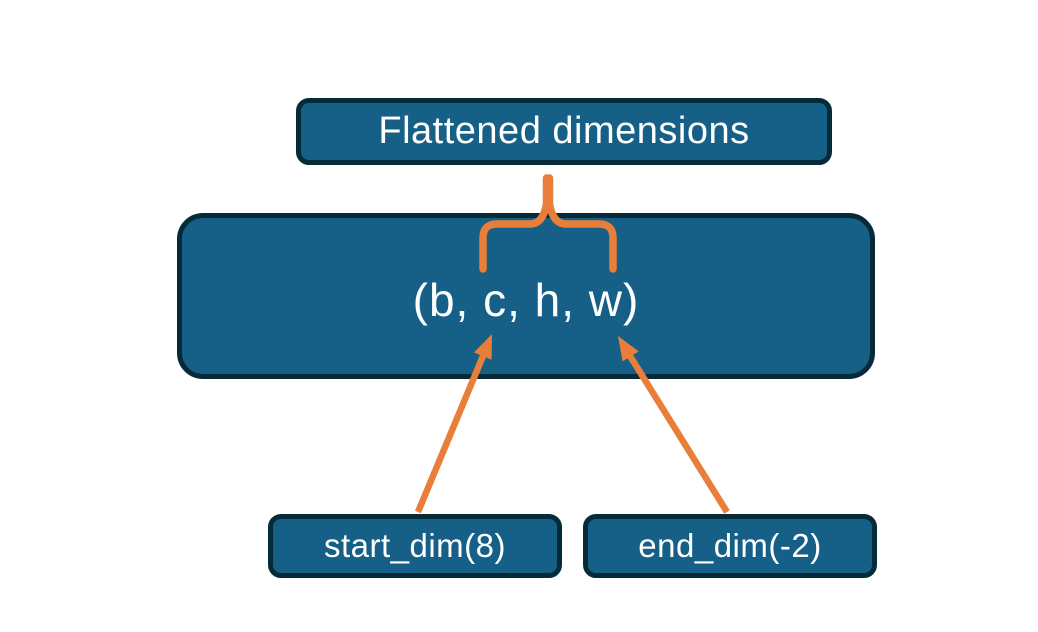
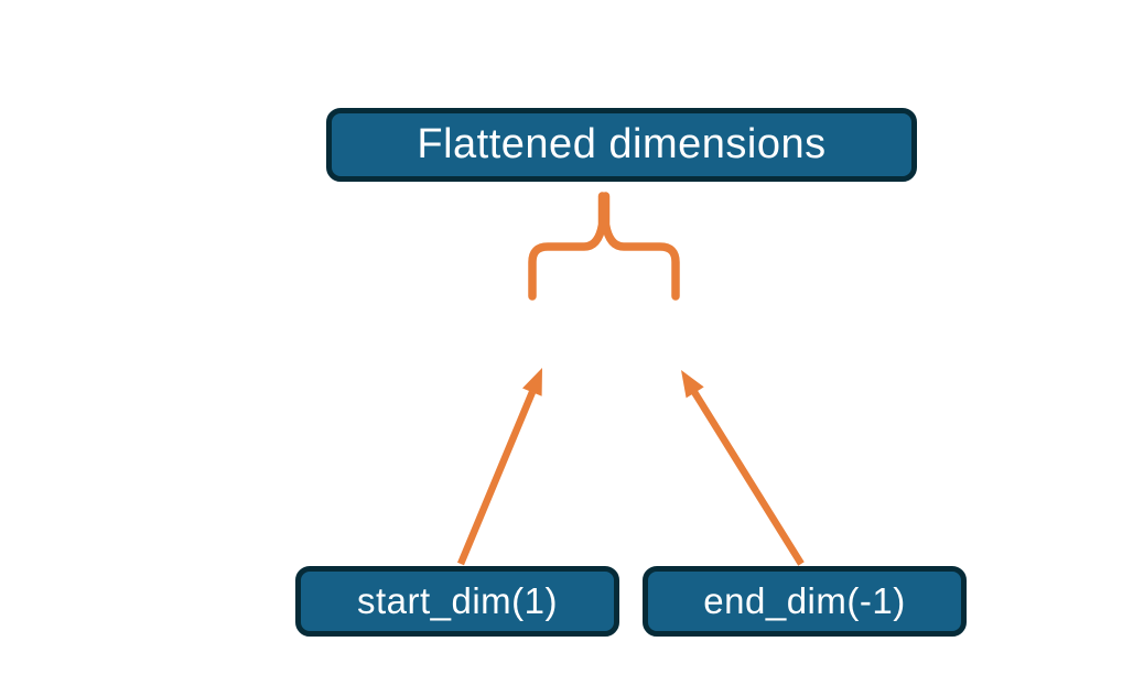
  Flattened dimensions
- (b, c, h, w)
- start_dim(8)
+ start_dim(1)
- end_dim(-2)
+ end_dim(-1)
